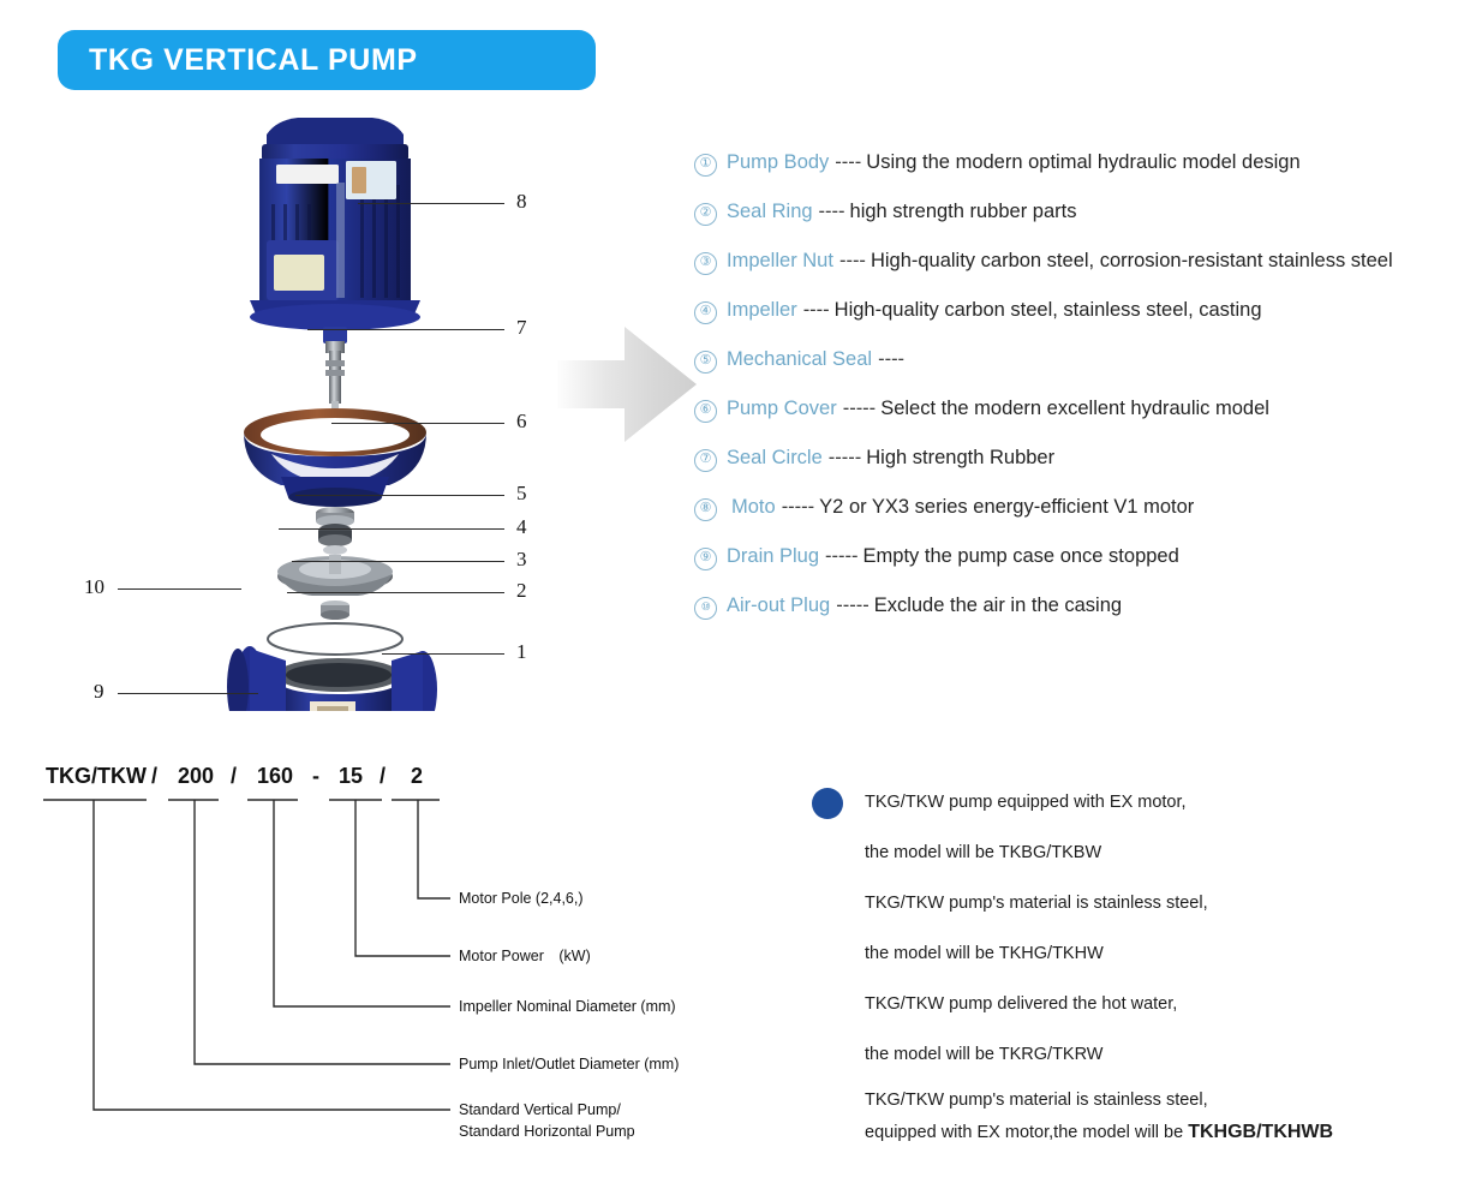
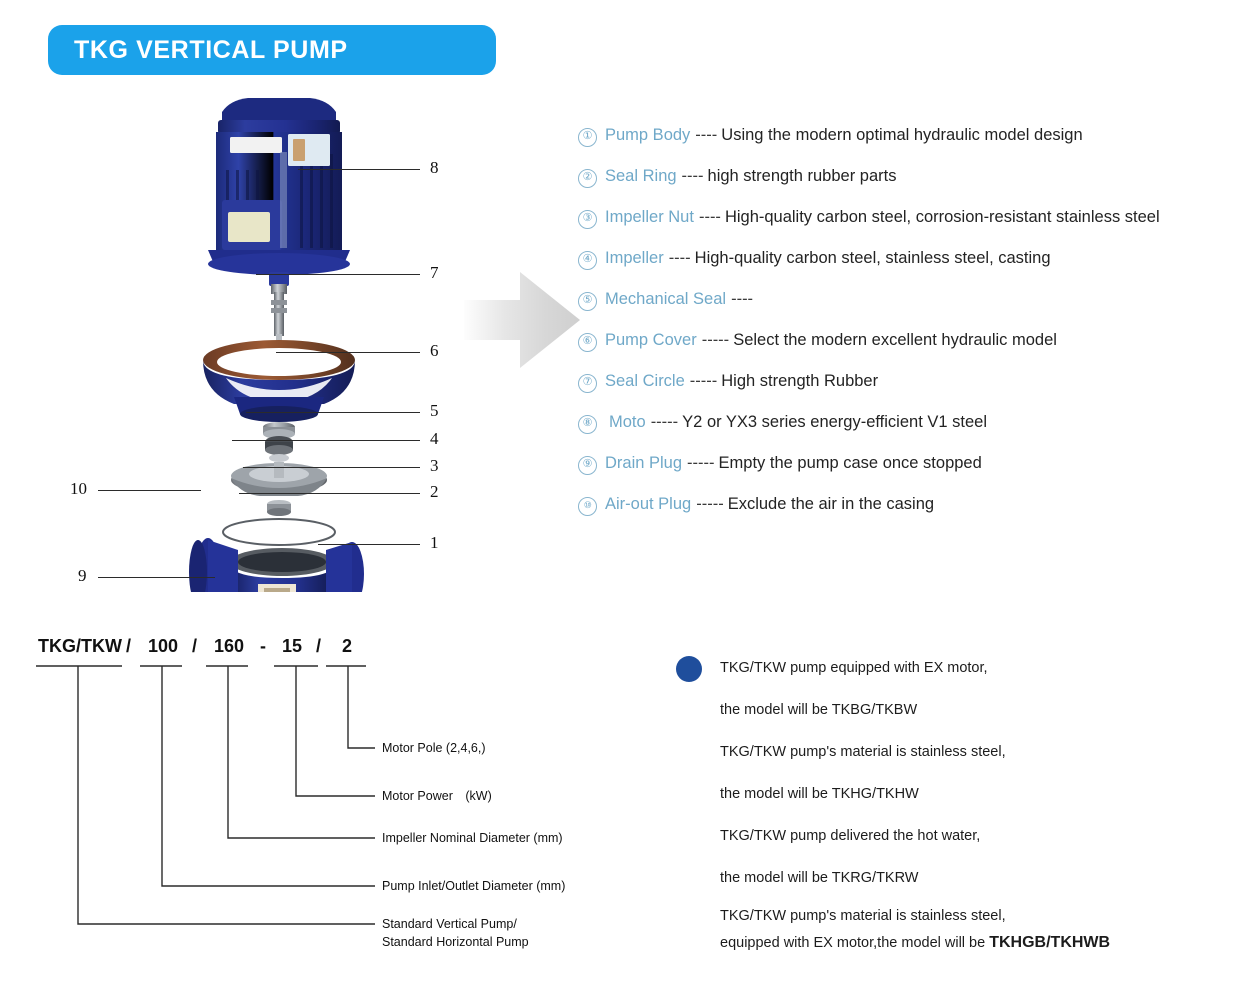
  TKG VERTICAL PUMP
  8
  7
  6
  5
  4
  3
  2
  1
  10
  9
  ①
  Pump Body
  ----
  Using the modern optimal hydraulic model design
  ②
  Seal Ring
  ----
  high strength rubber parts
  ③
  Impeller Nut
  ----
  High-quality carbon steel, corrosion-resistant stainless steel
  ④
  Impeller
  ----
  High-quality carbon steel, stainless steel, casting
  ⑤
  Mechanical Seal
  ----
  ⑥
  Pump Cover
  -----
  Select the modern excellent hydraulic model
  ⑦
  Seal Circle
  -----
  High strength Rubber
  ⑧
  Moto
  -----
- Y2 or YX3 series energy-efficient V1 motor
+ Y2 or YX3 series energy-efficient V1 steel
  ⑨
  Drain Plug
  -----
  Empty the pump case once stopped
  ⑩
  Air-out Plug
  -----
  Exclude the air in the casing
  TKG/TKW
  /
- 200
+ 100
  /
  160
  -
  15
  /
  2
  Motor Pole (2,4,6,)
  Motor Power (kW)
  Impeller Nominal Diameter (mm)
  Pump Inlet/Outlet Diameter (mm)
  Standard Vertical Pump/
  Standard Horizontal Pump
  TKG/TKW pump equipped with EX motor,
  the model will be TKBG/TKBW
  TKG/TKW pump's material is stainless steel,
  the model will be TKHG/TKHW
  TKG/TKW pump delivered the hot water,
  the model will be TKRG/TKRW
  TKG/TKW pump's material is stainless steel,
  equipped with EX motor,the model will be TKHGB/TKHWB
